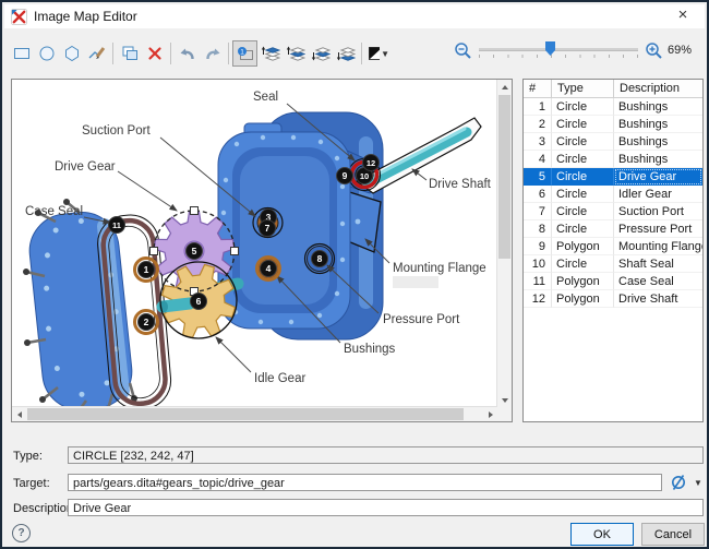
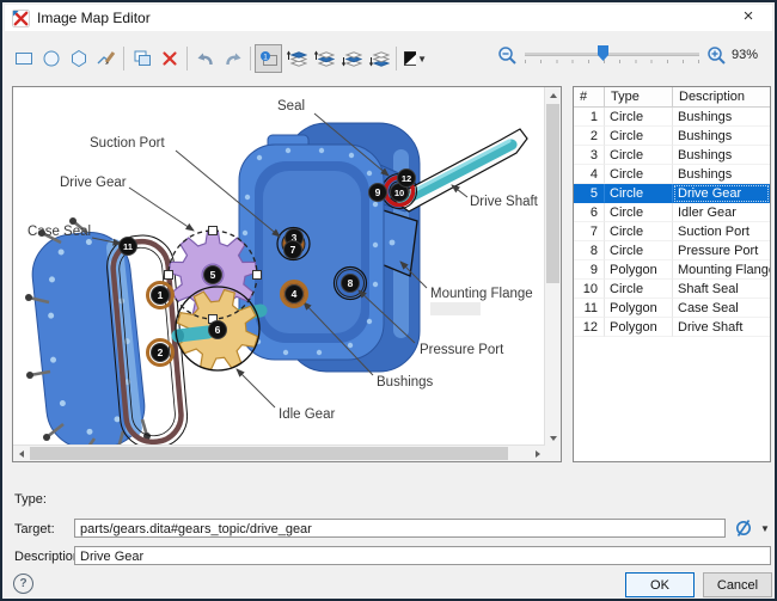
  Image Map Editor
  ×
  ▼
- 69%
+ 93%
  Seal
  Suction Port
  Drive Gear
  Case Seal
  Drive Shaft
  Mounting Flange
  Pressure Port
  Bushings
  Idle Gear
  1
  2
  3
  4
  5
  6
  7
  8
  9
  10
  11
  12
  #
  Type
  Description
  1
  Circle
  Bushings
  2
  Circle
  Bushings
  3
  Circle
  Bushings
  4
  Circle
  Bushings
  5
  Circle
  Drive Gear
  6
  Circle
  Idler Gear
  7
  Circle
  Suction Port
  8
  Circle
  Pressure Port
  9
  Polygon
  Mounting Flang
  10
  Circle
  Shaft Seal
  11
  Polygon
  Case Seal
  12
  Polygon
  Drive Shaft
  Type:
- CIRCLE [232, 242, 47]
  Target:
  parts/gears.dita#gears_topic/drive_gear
  ▼
  Descriptio
  Drive Gear
  ?
  OK
  Cancel
